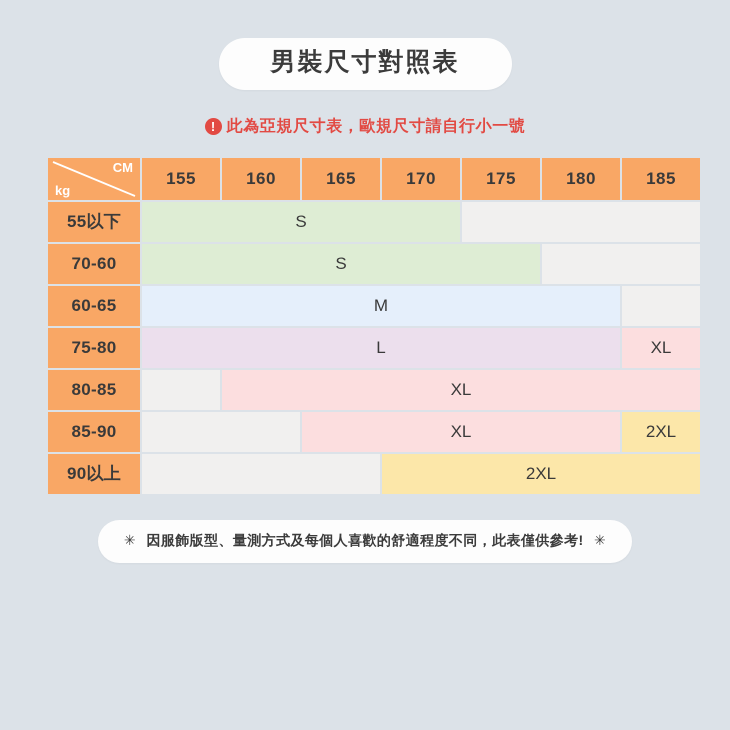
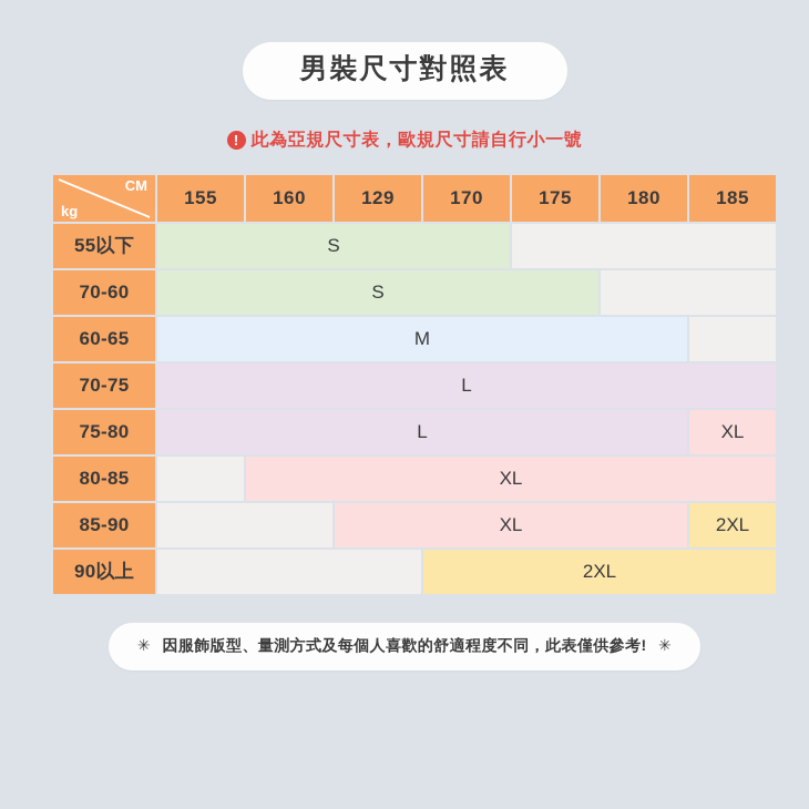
  男裝尺寸對照表
  !
  此為亞規尺寸表，歐規尺寸請自行小一號
- CMkg	155	160	165	170	175	180	185
+ CMkg	155	160	129	170	175	180	185
  55以下	S
  70-60	S
  60-65	M
+ 70-75	L
  75-80	L	XL
  80-85		XL
  85-90		XL	2XL
  90以上		2XL
  ✳ 因服飾版型、量測方式及每個人喜歡的舒適程度不同，此表僅供參考! ✳
